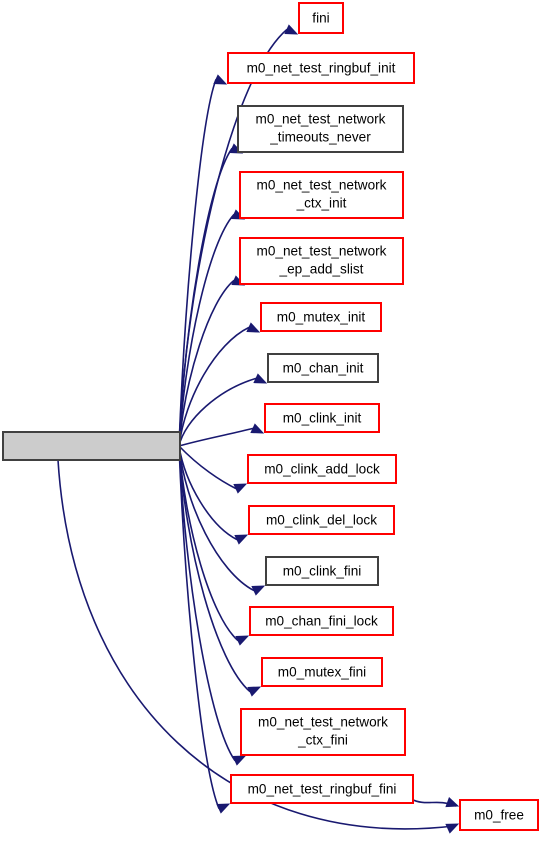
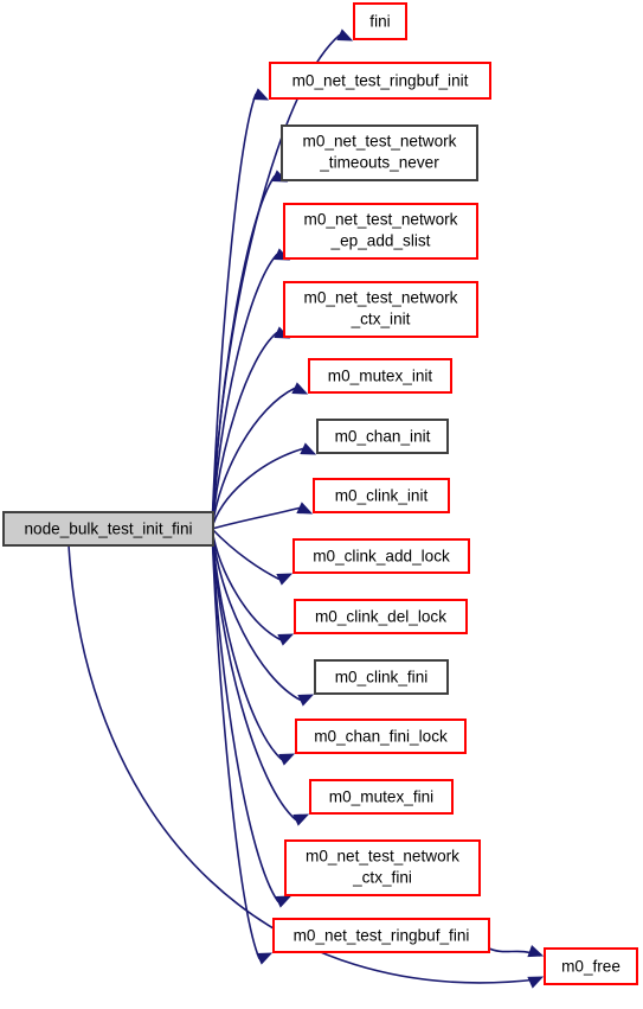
+ node_bulk_test_init_fini
  fini
  m0_net_test_ringbuf_init
  m0_net_test_network
  _timeouts_never
  m0_net_test_network
- _ctx_init
+ _ep_add_slist
  m0_net_test_network
- _ep_add_slist
+ _ctx_init
  m0_mutex_init
  m0_chan_init
  m0_clink_init
  m0_clink_add_lock
  m0_clink_del_lock
  m0_clink_fini
  m0_chan_fini_lock
  m0_mutex_fini
  m0_net_test_network
  _ctx_fini
  m0_net_test_ringbuf_fini
  m0_free
